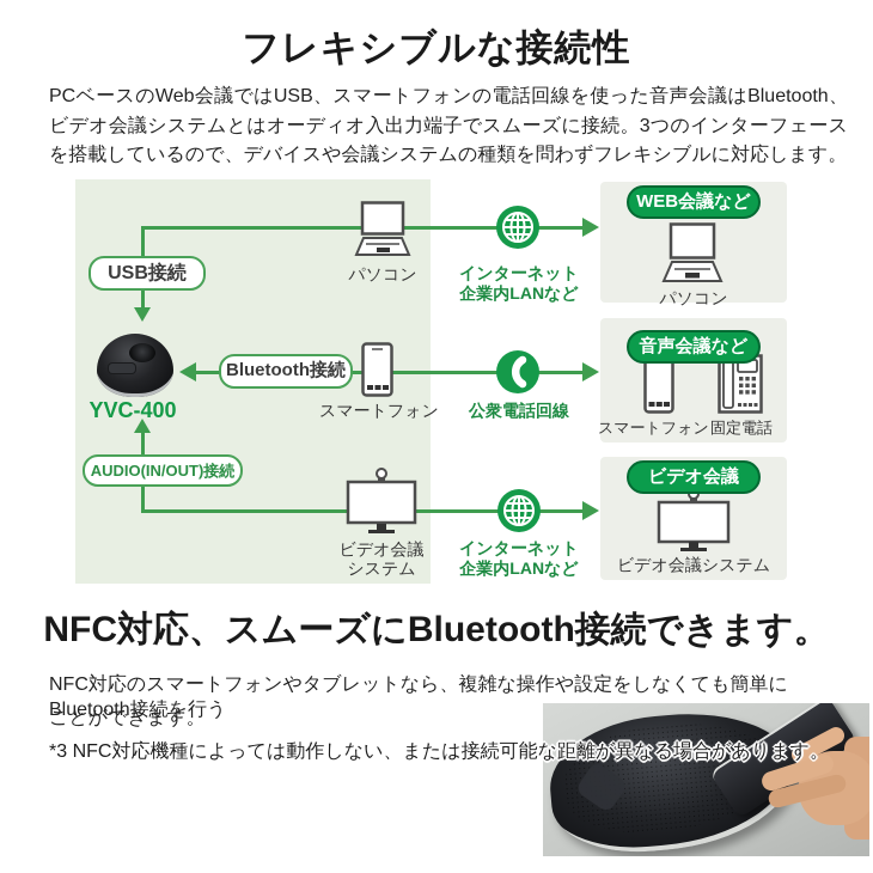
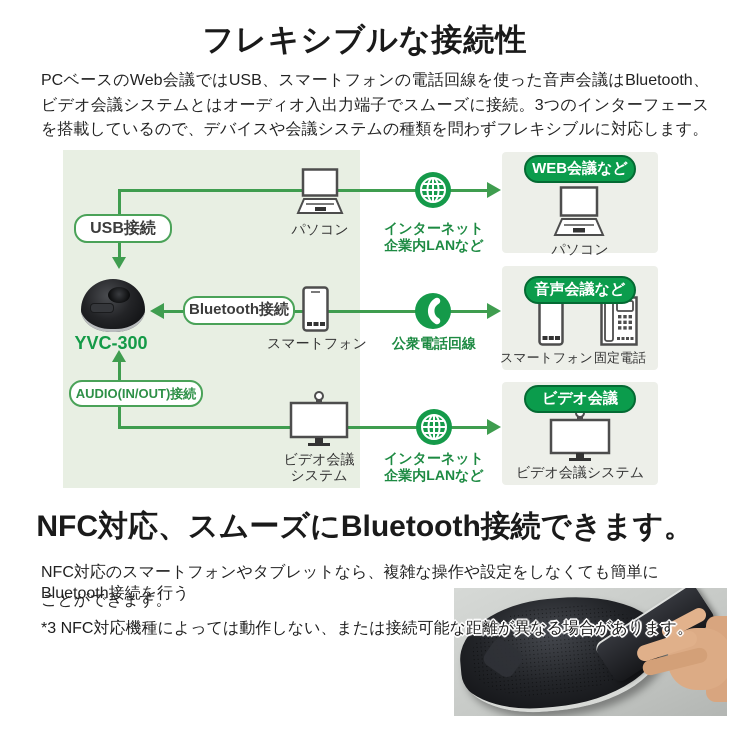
  フレキシブルな接続性
  PCベースのWeb会議ではUSB、スマートフォンの電話回線を使った音声会議はBluetooth、ビデオ会議システムとはオーディオ入出力端子でスムーズに接続。3つのインターフェースを搭載しているので、デバイスや会議システムの種類を問わずフレキシブルに対応します。
  USB接続
  Bluetooth接続
  AUDIO(IN/OUT)接続
- YVC-400
+ YVC-300
  パソコン
  スマートフォン
  ビデオ会議
  システム
  インターネット
  企業内LANなど
  公衆電話回線
  インターネット
  企業内LANなど
  WEB会議など
  パソコン
  音声会議など
  スマートフォン
  固定電話
  ビデオ会議
  ビデオ会議システム
  NFC対応、スムーズにBluetooth接続できます。
  NFC対応のスマートフォンやタブレットなら、複雑な操作や設定をしなくても簡単にBluetooth接続を行う
  ことができます。
  *3 NFC対応機種によっては動作しない、または接続可能な距離が異なる場合があります。
